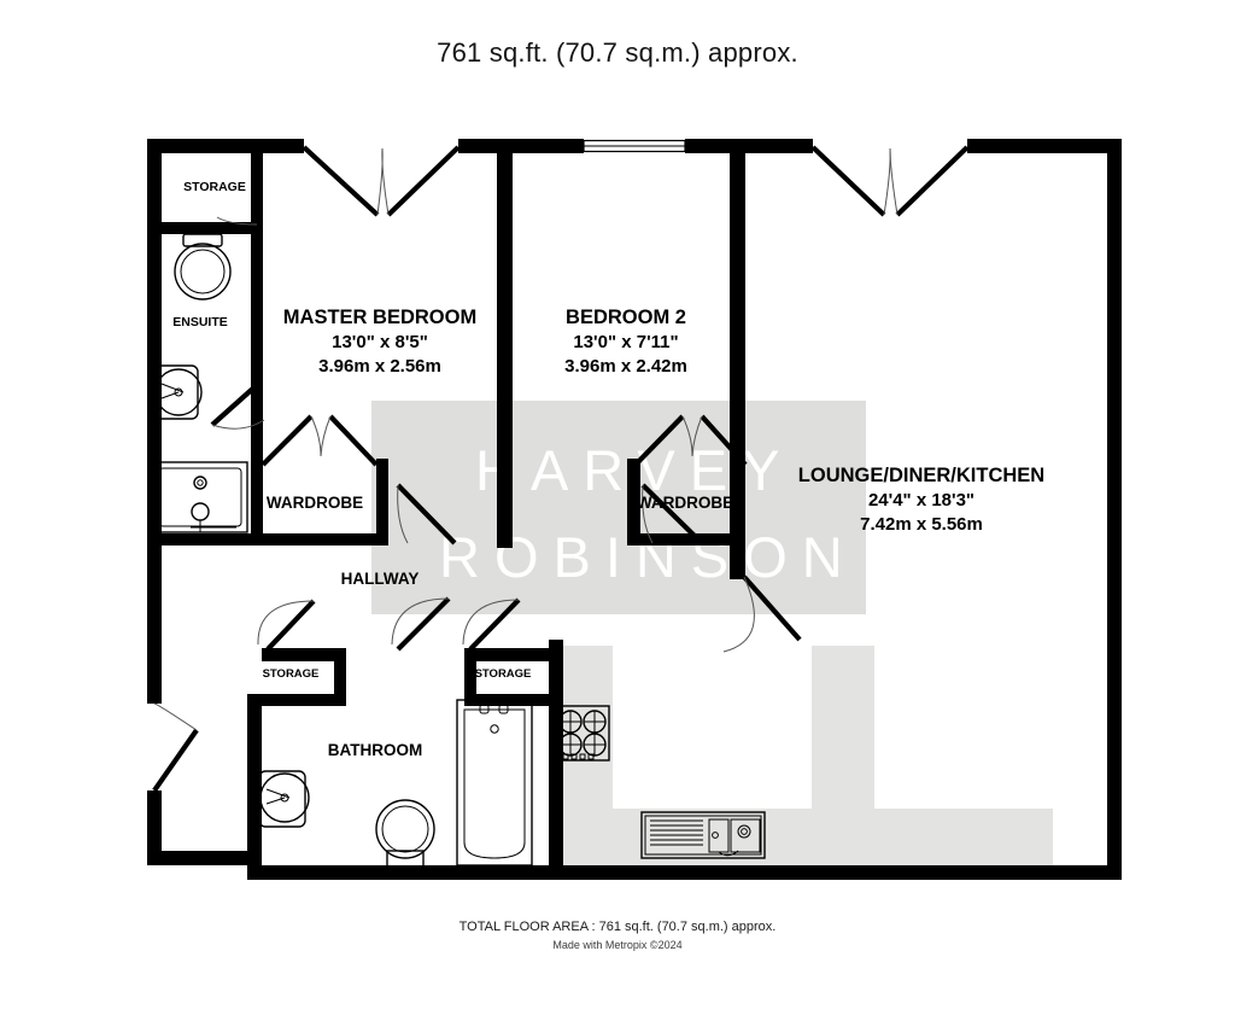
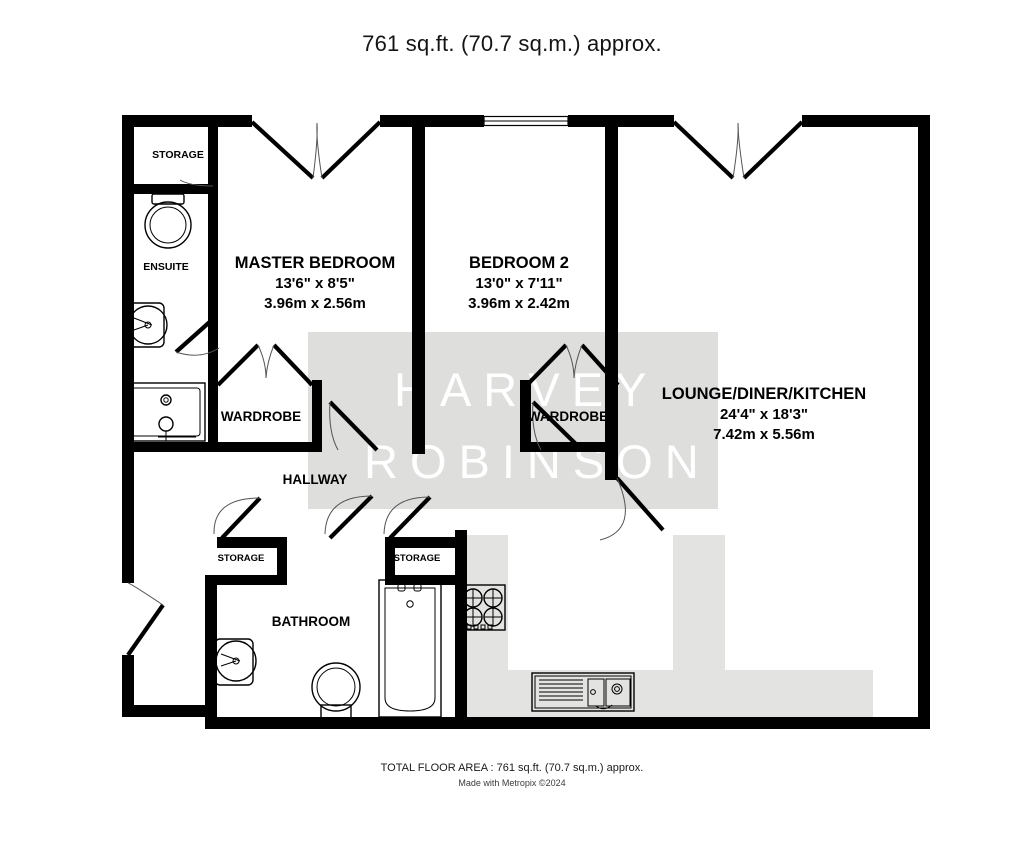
  761 sq.ft. (70.7 sq.m.) approx.
  ARVEY
  ROBINSON
  STORAGE
  ENSUITE
  MASTER BEDROOM
- 13'0" x 8'5"
+ 13'6" x 8'5"
  3.96m x 2.56m
  BEDROOM 2
  13'0" x 7'11"
  3.96m x 2.42m
  LOUNGE/DINER/KITCHEN
  24'4" x 18'3"
  7.42m x 5.56m
  WARDROBE
  WARDROBE
  HALLWAY
  STORAGE
  STORAGE
  BATHROOM
  TOTAL FLOOR AREA : 761 sq.ft. (70.7 sq.m.) approx.
  Made with Metropix ©2024
